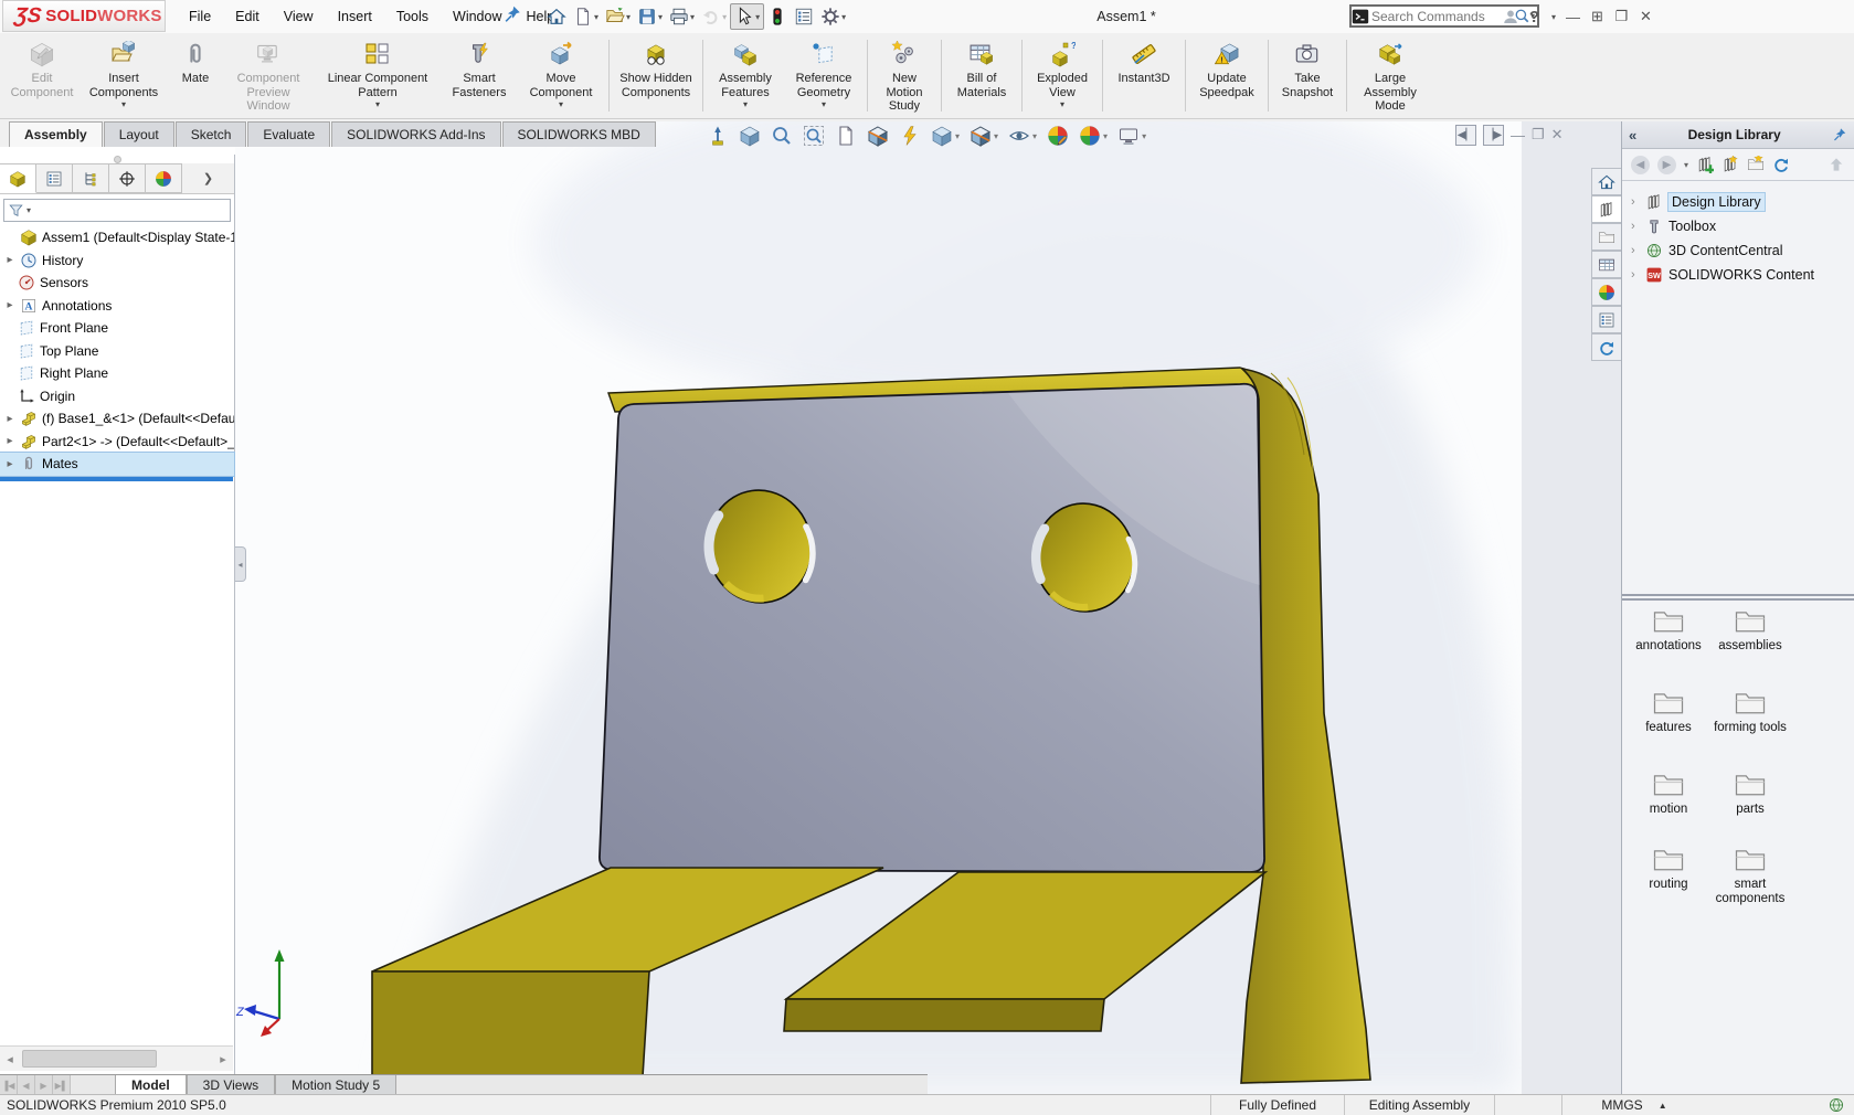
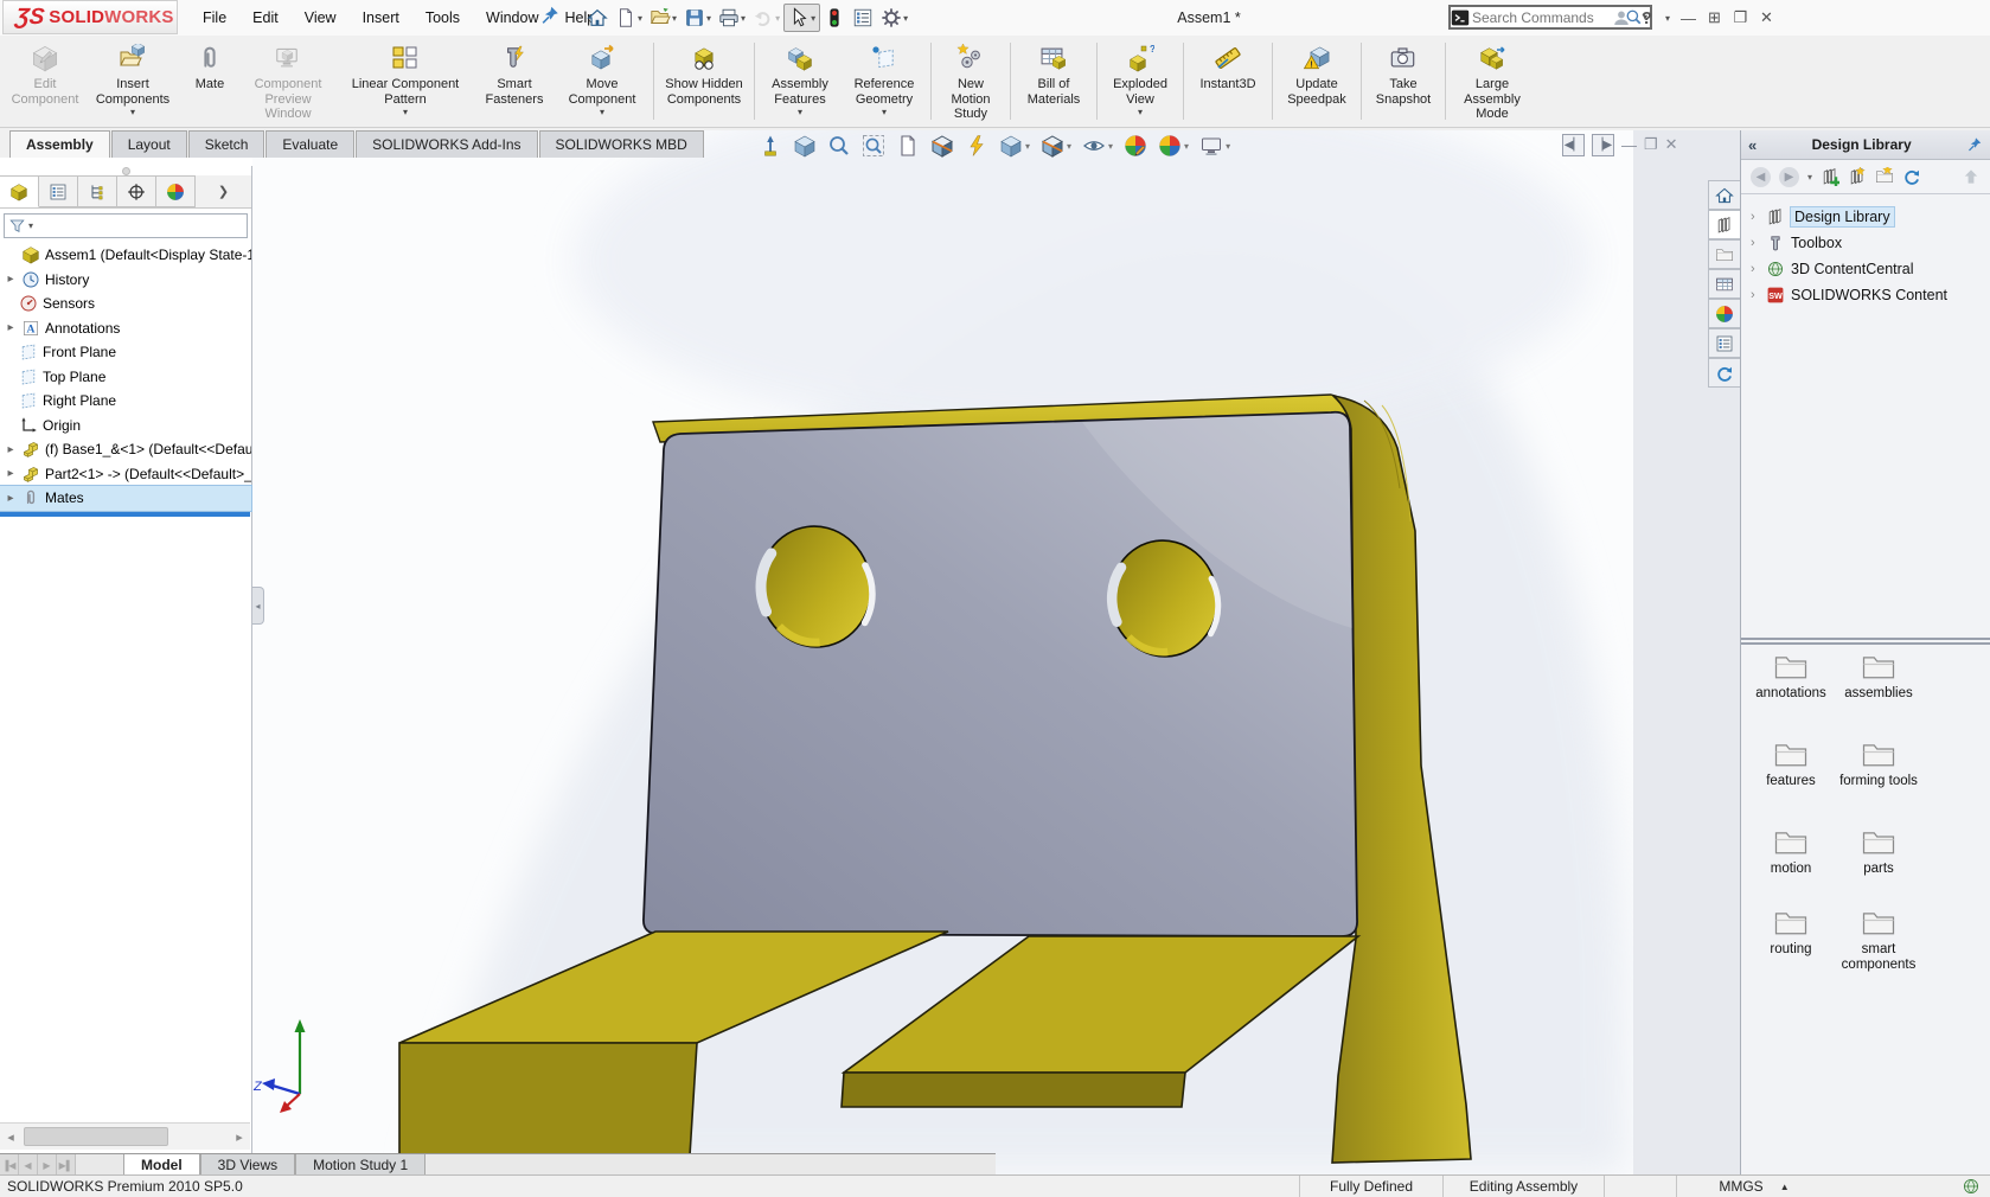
  SOLIDWORKS
  File
  Edit
  View
  Insert
  Tools
  Window
  Hel
  ▾
  ▾
  ▾
  ▾
  ▾
  ▾
  ▾
  Assem1 *
  Search Commands
  ▾
  ?
  ▾
  —
  ⊞
  ❐
  ✕
  Edit Component
  Insert Components
  ▾
  Mate
  Component Preview Window
  Linear Component Pattern
  ▾
  Smart Fasteners
  Move Component
  ▾
  Show Hidden Components
  Assembly Features
  ▾
  Reference Geometry
  ▾
  New Motion Study
  Bill of Materials
  ?
  Exploded View
  ▾
  Instant3D
  Update Speedpak
  Take Snapshot
  Large Assembly Mode
  Z
  Assembly
  Layout
  Sketch
  Evaluate
  SOLIDWORKS Add-Ins
  SOLIDWORKS MBD
  ▾
  ▾
  ▾
  ▾
  ▾
  ◀▏
  ▕▶
  —
  ❐
  ✕
  ❯
  ▾
  Assem1 (Default<Display State-1
  ▸
  History
  Sensors
  ▸
  Annotations
  Front Plane
  Top Plane
  Right Plane
  Origin
  ▸
  (f) Base1_&<1> (Default<<Defau
  ▸
  Part2<1> -> (Default<<Default>_
  ▸
  Mates
  ◂
  ▸
  ◂
  «
  Design Library
  ◀
  ▶
  ▾
  ›
  Design Library
  ›
  Toolbox
  ›
  3D ContentCentral
  ›
  SOLIDWORKS Content
  annotations
  assemblies
  features
  forming tools
  motion
  parts
  routing
  smart components
  ▐◀
  ◀
  ▶
  ▶▌
  Model
  3D Views
- Motion Study 5
+ Motion Study 1
  SOLIDWORKS Premium 2010 SP5.0
  Fully Defined
  Editing Assembly
  MMGS
  ▲
